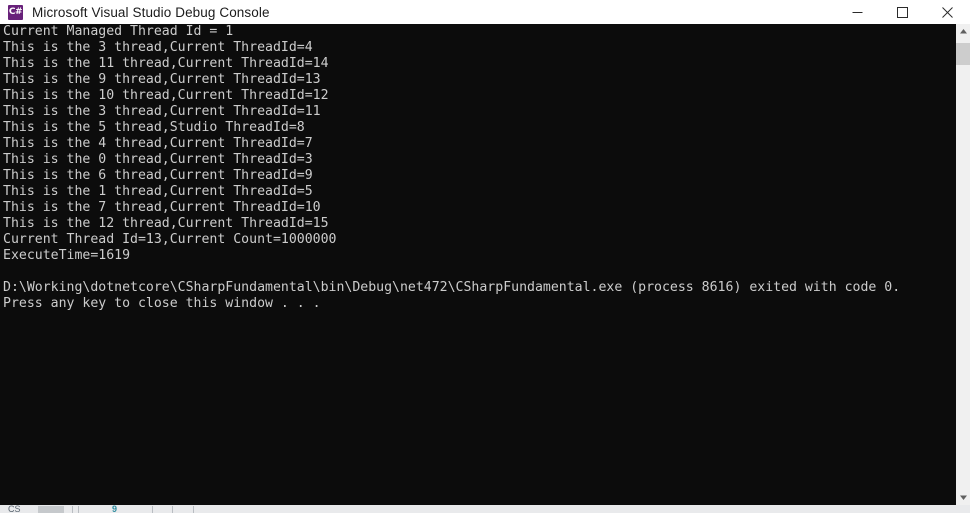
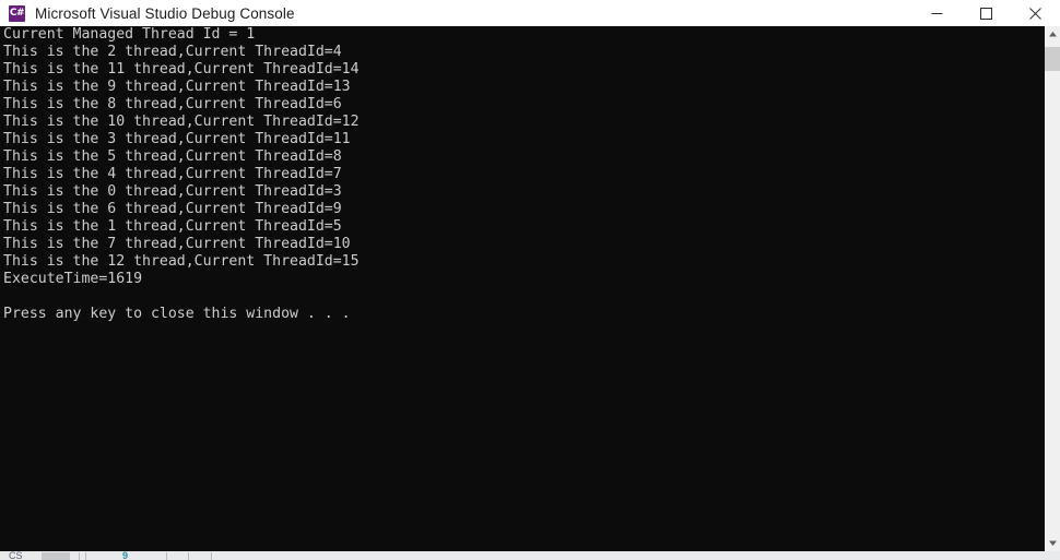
  C#
  Microsoft Visual Studio Debug Console
  Current Managed Thread Id = 1
- This is the 3 thread,Current ThreadId=4
+ This is the 2 thread,Current ThreadId=4
  This is the 11 thread,Current ThreadId=14
  This is the 9 thread,Current ThreadId=13
+ This is the 8 thread,Current ThreadId=6
  This is the 10 thread,Current ThreadId=12
  This is the 3 thread,Current ThreadId=11
- This is the 5 thread,Studio ThreadId=8
+ This is the 5 thread,Current ThreadId=8
  This is the 4 thread,Current ThreadId=7
  This is the 0 thread,Current ThreadId=3
  This is the 6 thread,Current ThreadId=9
  This is the 1 thread,Current ThreadId=5
  This is the 7 thread,Current ThreadId=10
  This is the 12 thread,Current ThreadId=15
- Current Thread Id=13,Current Count=1000000
  ExecuteTime=1619
- D:\Working\dotnetcore\CSharpFundamental\bin\Debug\net472\CSharpFundamental.exe (process 8616) exited with code 0.
  Press any key to close this window . . .
  CS
  9
